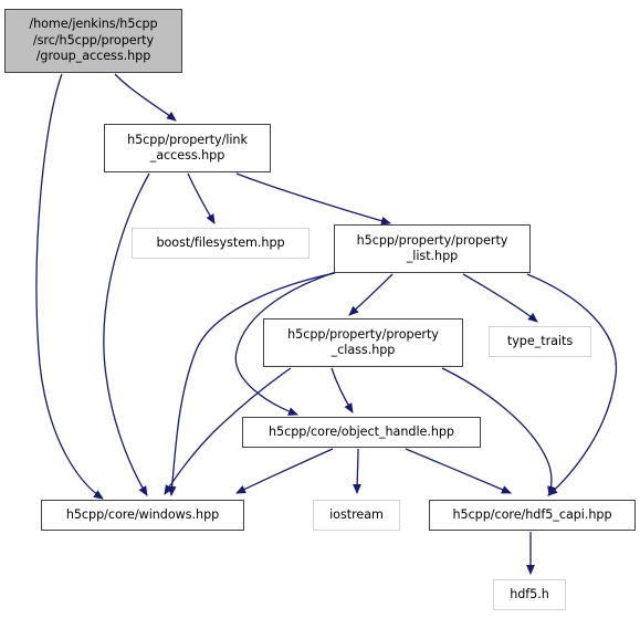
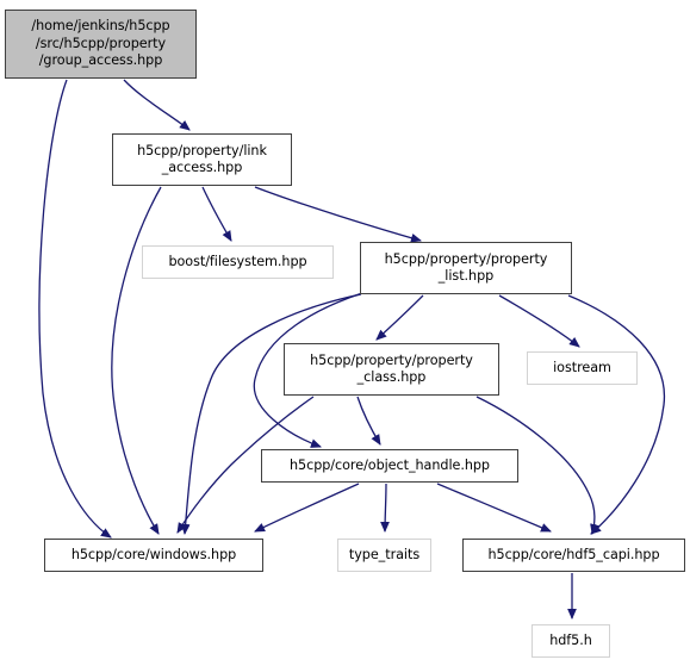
  /home/jenkins/h5cpp
  /src/h5cpp/property
  /group_access.hpp
  h5cpp/property/link
  _access.hpp
  boost/filesystem.hpp
  h5cpp/property/property
  _list.hpp
  h5cpp/property/property
  _class.hpp
- type_traits
+ iostream
  h5cpp/core/object_handle.hpp
  h5cpp/core/windows.hpp
- iostream
+ type_traits
  h5cpp/core/hdf5_capi.hpp
  hdf5.h
